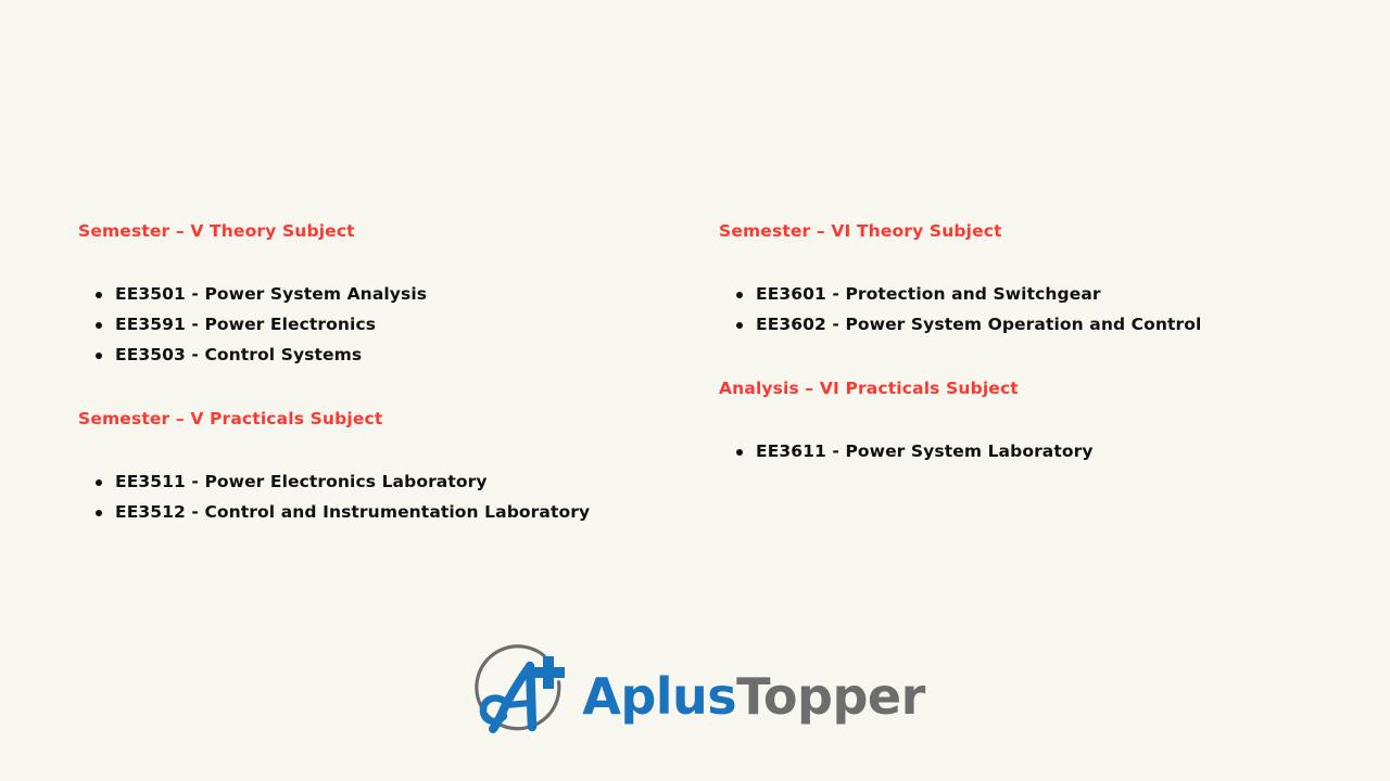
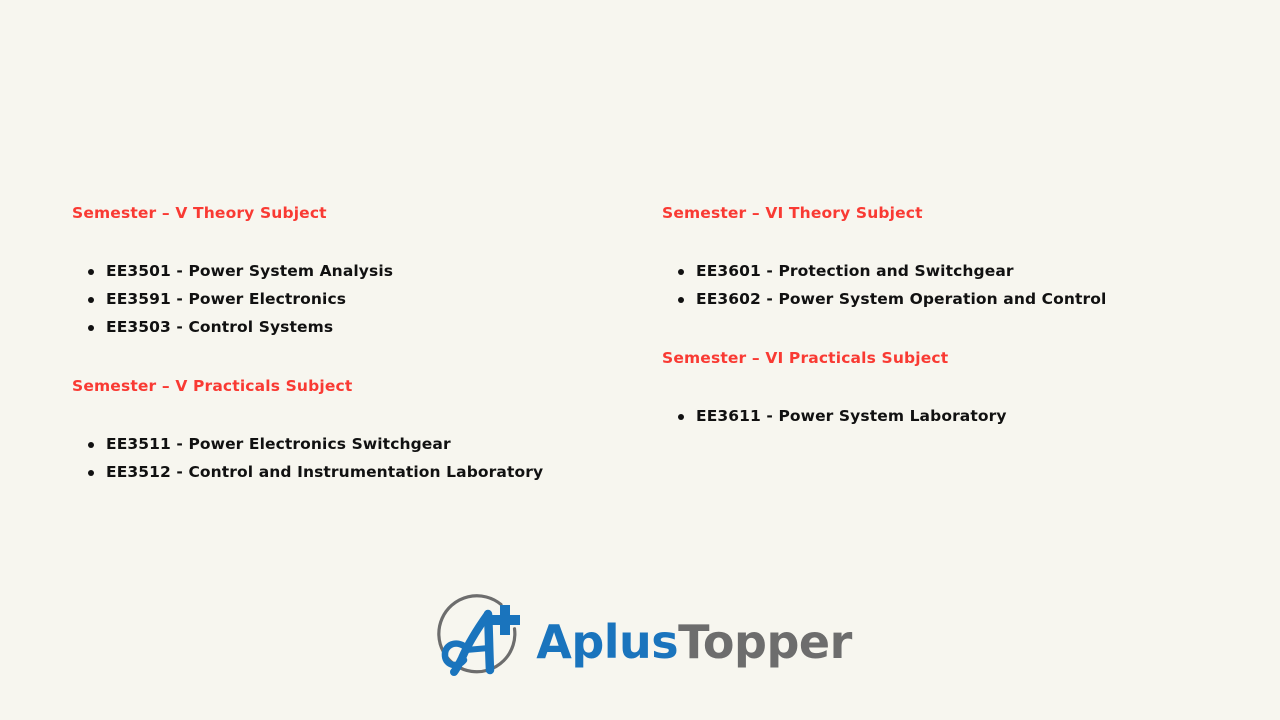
  Semester – V Theory Subject
  EE3501 - Power System Analysis
  EE3591 - Power Electronics
  EE3503 - Control Systems
  Semester – V Practicals Subject
- EE3511 - Power Electronics Laboratory
+ EE3511 - Power Electronics Switchgear
  EE3512 - Control and Instrumentation Laboratory
  Semester – VI Theory Subject
  EE3601 - Protection and Switchgear
  EE3602 - Power System Operation and Control
- Analysis – VI Practicals Subject
+ Semester – VI Practicals Subject
  EE3611 - Power System Laboratory
  AplusTopper
